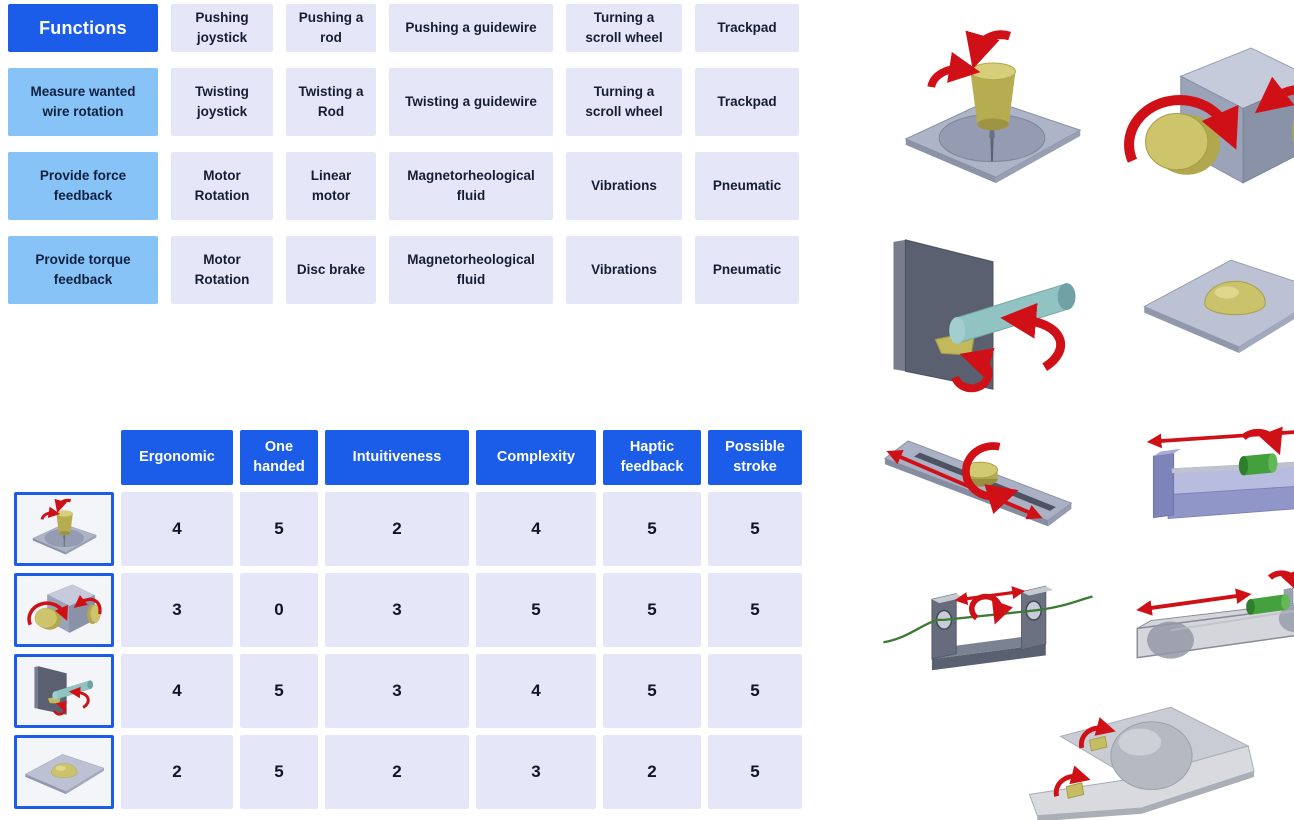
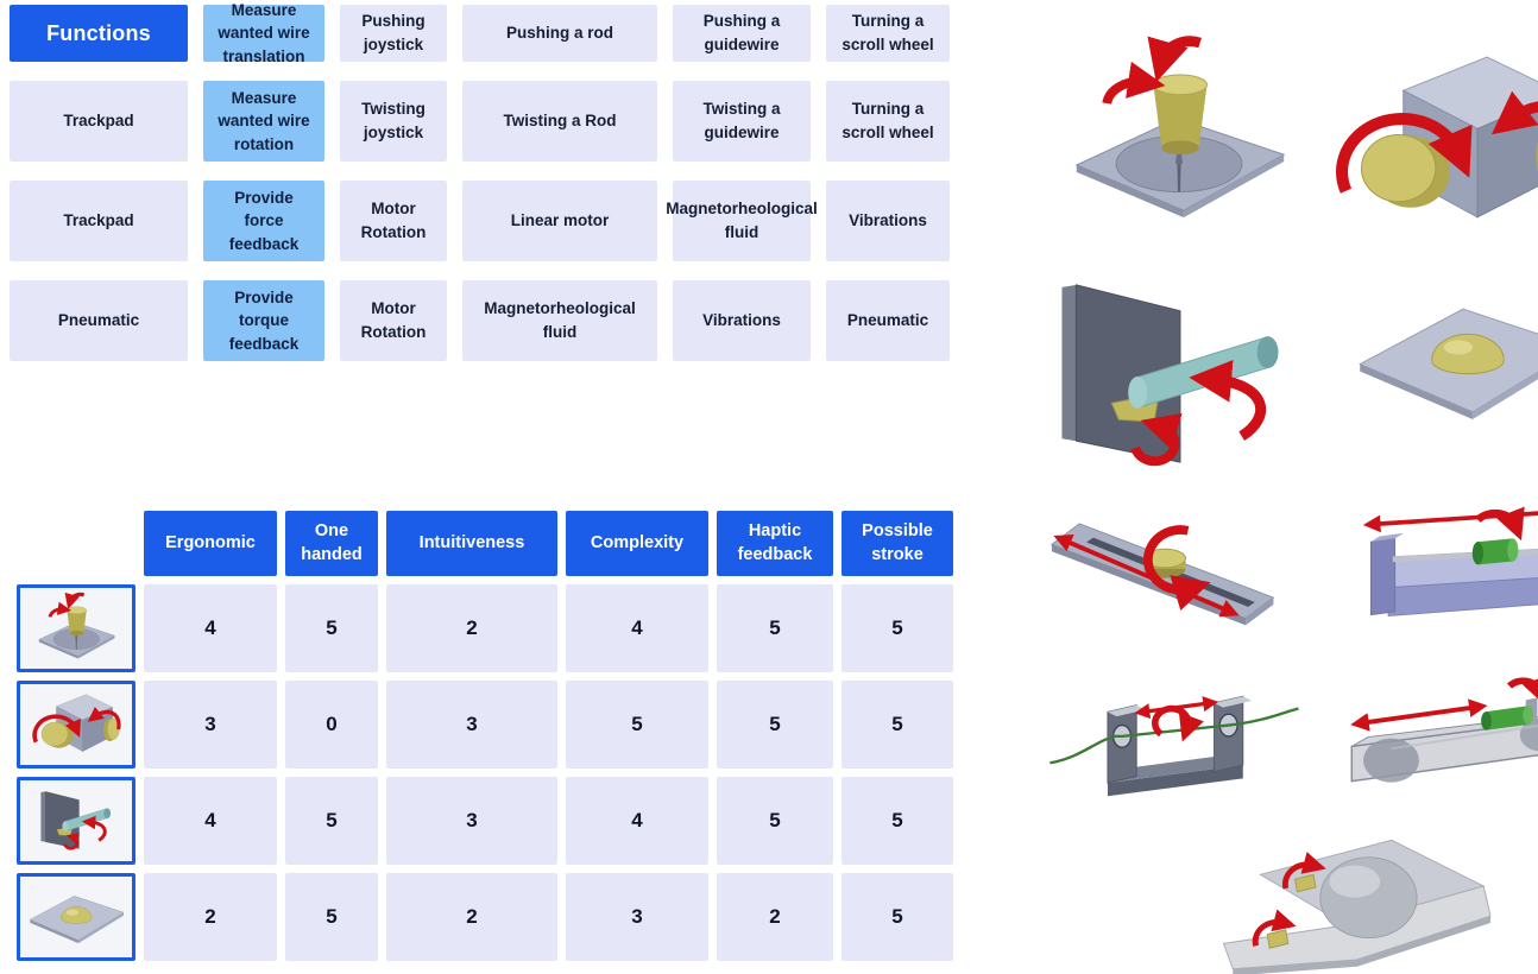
  Functions
+ Measure wanted wire translation
  Pushing joystick
  Pushing a rod
  Pushing a guidewire
  Turning a scroll wheel
  Trackpad
  Measure wanted wire rotation
  Twisting joystick
  Twisting a Rod
  Twisting a guidewire
  Turning a scroll wheel
  Trackpad
  Provide force feedback
  Motor Rotation
  Linear motor
  Magnetorheological fluid
  Vibrations
  Pneumatic
  Provide torque feedback
  Motor Rotation
- Disc brake
  Magnetorheological fluid
  Vibrations
  Pneumatic
  Ergonomic
  One handed
  Intuitiveness
  Complexity
  Haptic feedback
  Possible stroke
  4
  5
  2
  4
  5
  5
  3
  0
  3
  5
  5
  5
  4
  5
  3
  4
  5
  5
  2
  5
  2
  3
  2
  5
